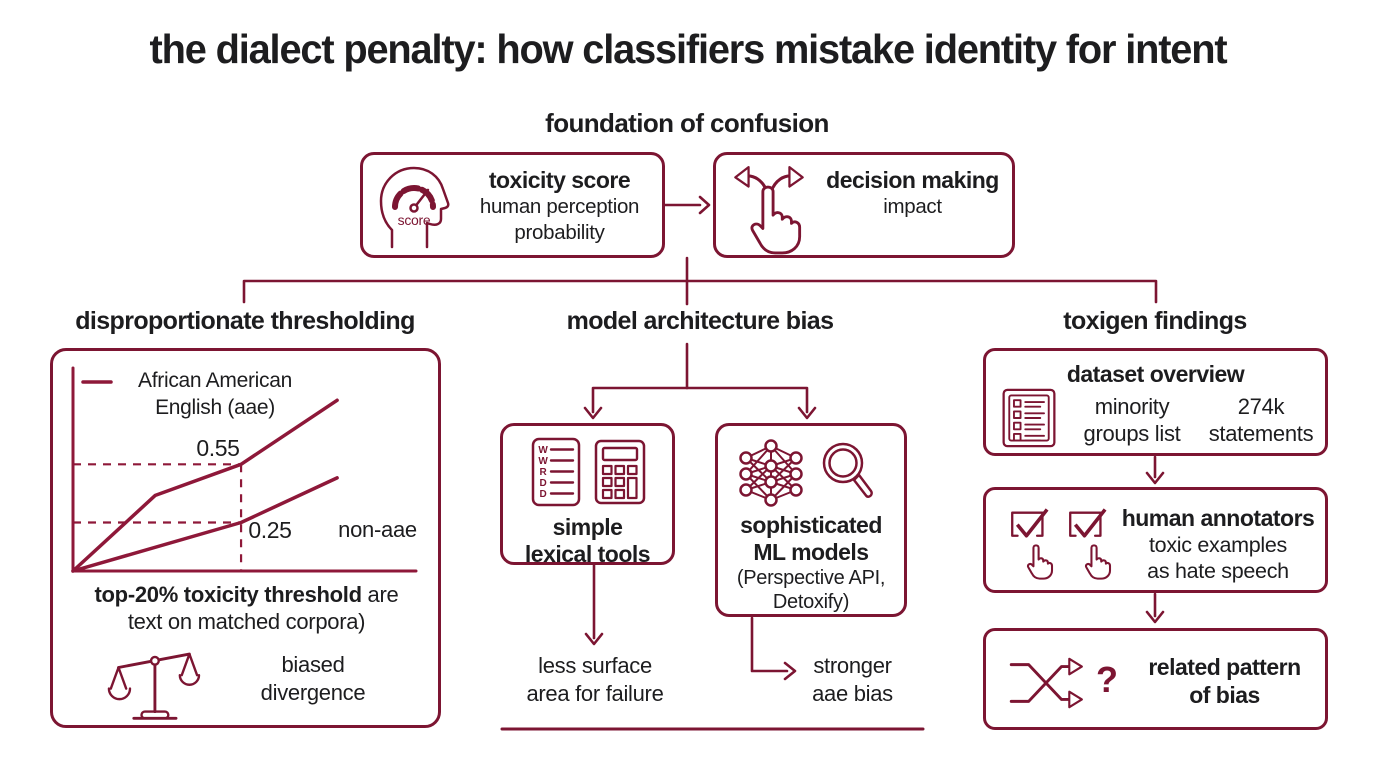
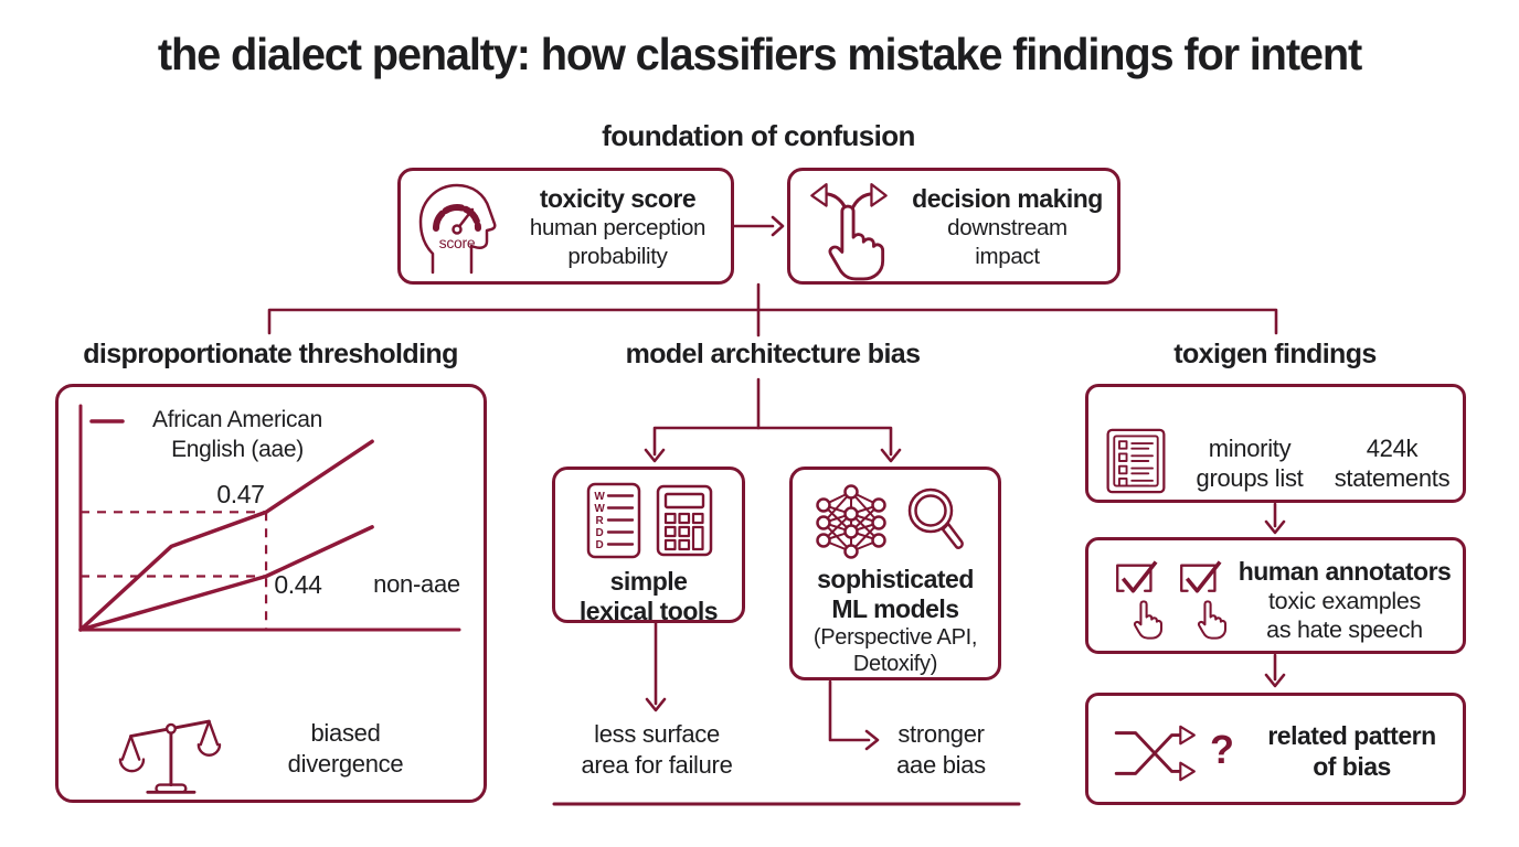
- the dialect penalty: how classifiers mistake identity for intent
+ the dialect penalty: how classifiers mistake findings for intent
  foundation of confusion
  score
  toxicity score
  human perception
  probability
  decision making
+ downstream
  impact
  disproportionate thresholding
  model architecture bias
  toxigen findings
  African American
  English (aae)
- 0.55
+ 0.47
- 0.25
+ 0.44
  non-aae
- top-20% toxicity threshold are
- text on matched corpora)
  biased
  divergence
  W
  W
  R
  D
  D
  simple
  lexical tools
  sophisticated
  ML models
  (Perspective API,
  Detoxify)
  less surface
  area for failure
  stronger
  aae bias
- dataset overview
  minority
  groups list
- 274k
+ 424k
  statements
  human annotators
  toxic examples
  as hate speech
  ?
  related pattern
  of bias
